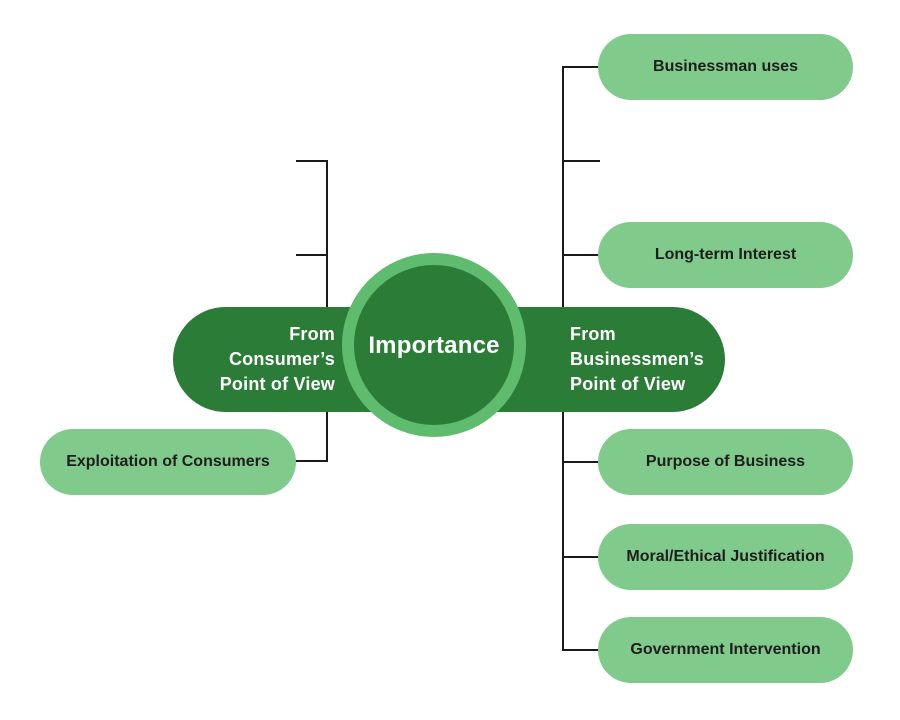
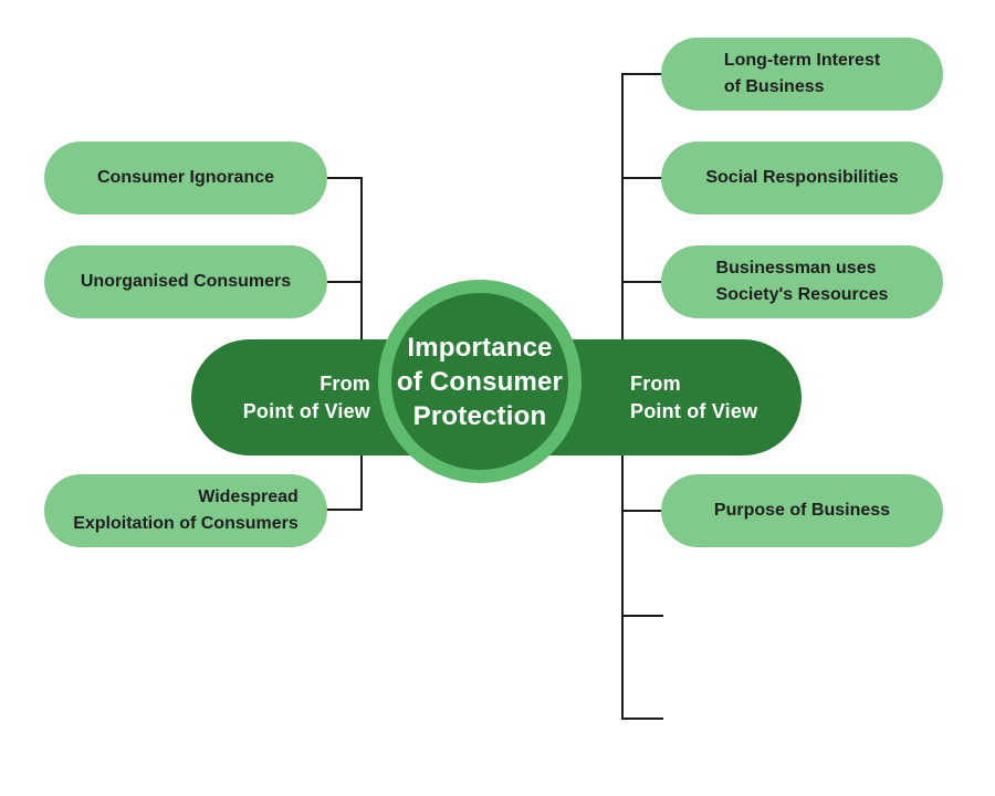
  From
- Consumer’s
  Point of View
  From
- Businessmen’s
  Point of View
  Importance
+ of Consumer
+ Protection
+ Consumer Ignorance
+ Unorganised Consumers
+ Widespread
  Exploitation of Consumers
- Businessman uses
+ Long-term Interest
+ of Business
+ Social Responsibilities
- Long-term Interest
+ Businessman uses
+ Society's Resources
  Purpose of Business
- Moral/Ethical Justification
- Government Intervention
